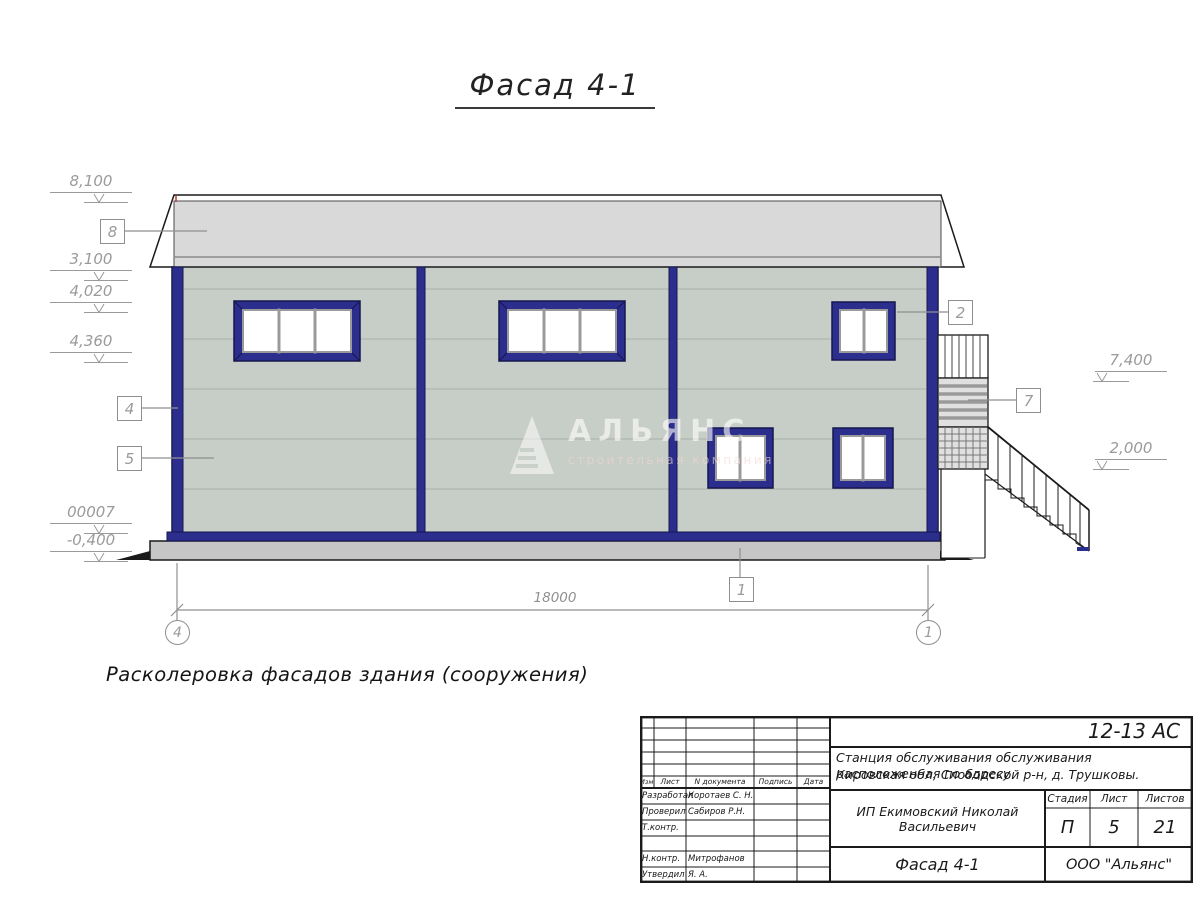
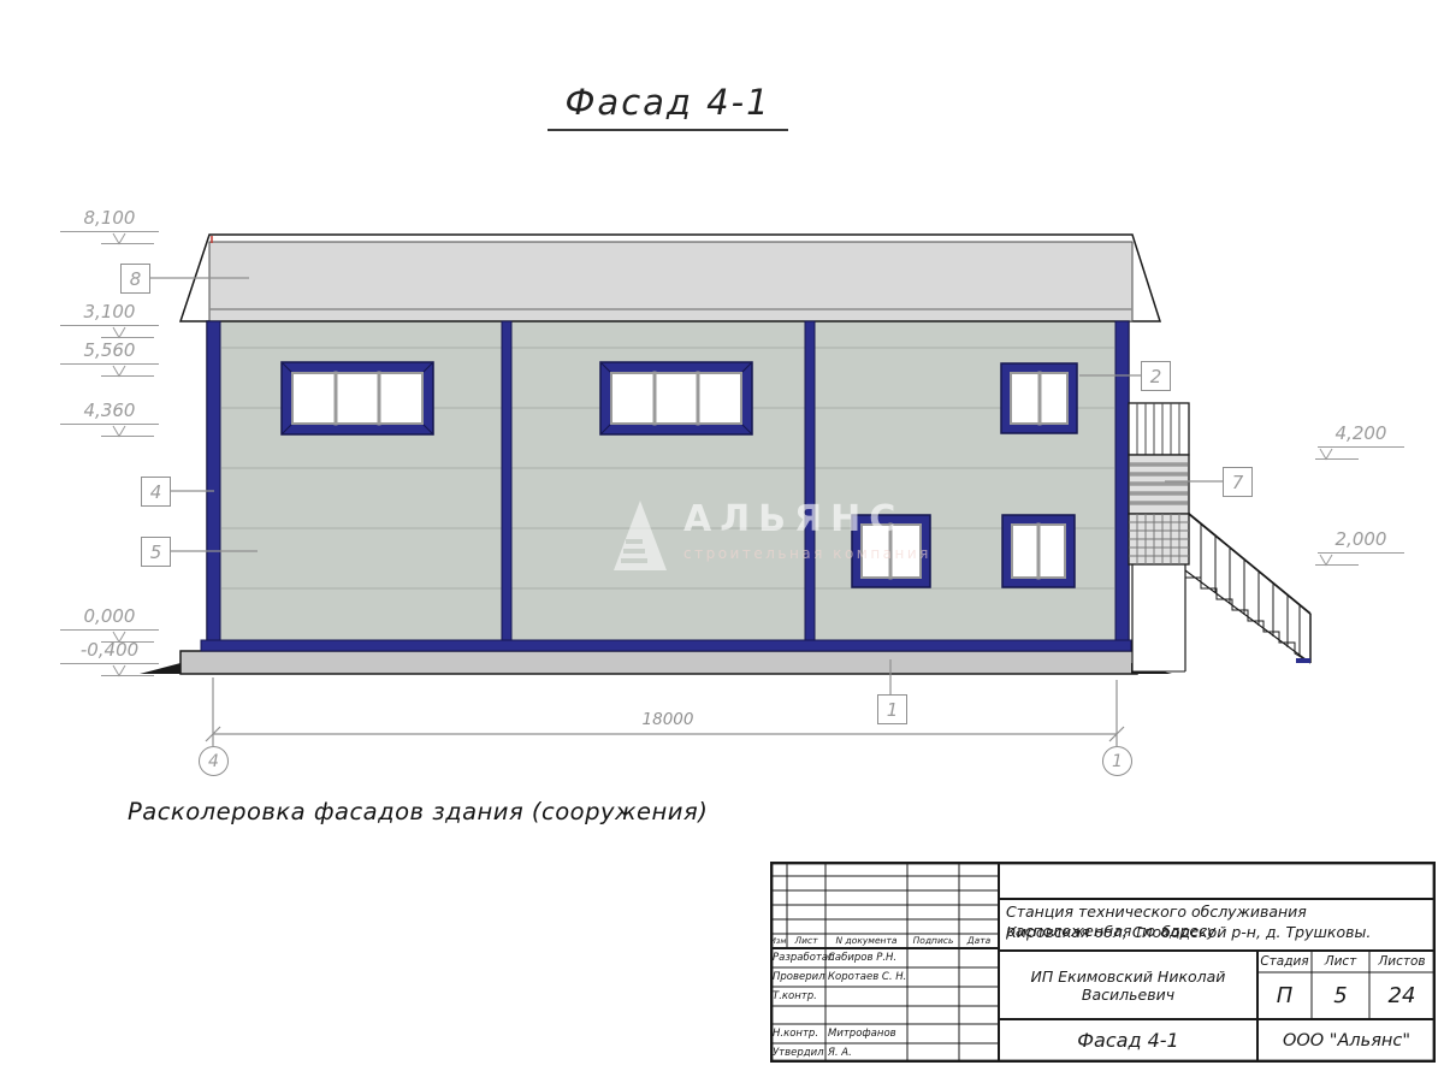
  АЛЬЯНС
  строительная компания
  Фасад 4-1
  8,100
  3,100
- 4,020
+ 5,560
  4,360
- 00007
+ 0,000
  -0,400
- 7,400
+ 4,200
  2,000
  8
  4
  5
  2
  7
  1
  4
  1
  18000
  Расколеровка фасадов здания (сооружения)
- 12-13 АС
- Станция обслуживания обслуживания расположенная по адресу
+ Станция технического обслуживания расположенная по адресу
  Кировская обл, Слободской р-н, д. Трушковы.
  ИП Екимовский Николай Васильевич
  Стадия
  Лист
  Листов
  П
  5
- 21
+ 24
  Фасад 4-1
  ООО "Альянс"
  Изм
  Лист
  N документа
  Подпись
  Дата
  Разработа
- Коротаев С. Н.
+ Сабиров Р.Н.
  Проверил
- Сабиров Р.Н.
+ Коротаев С. Н.
  Т.контр.
  Н.контр.
  Митрофанов Я. А.
  Утвердил
